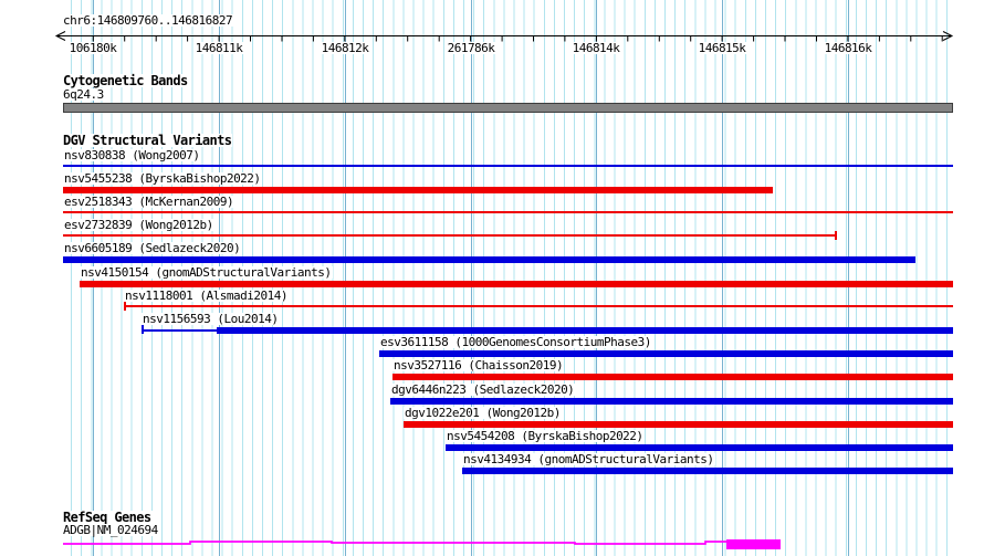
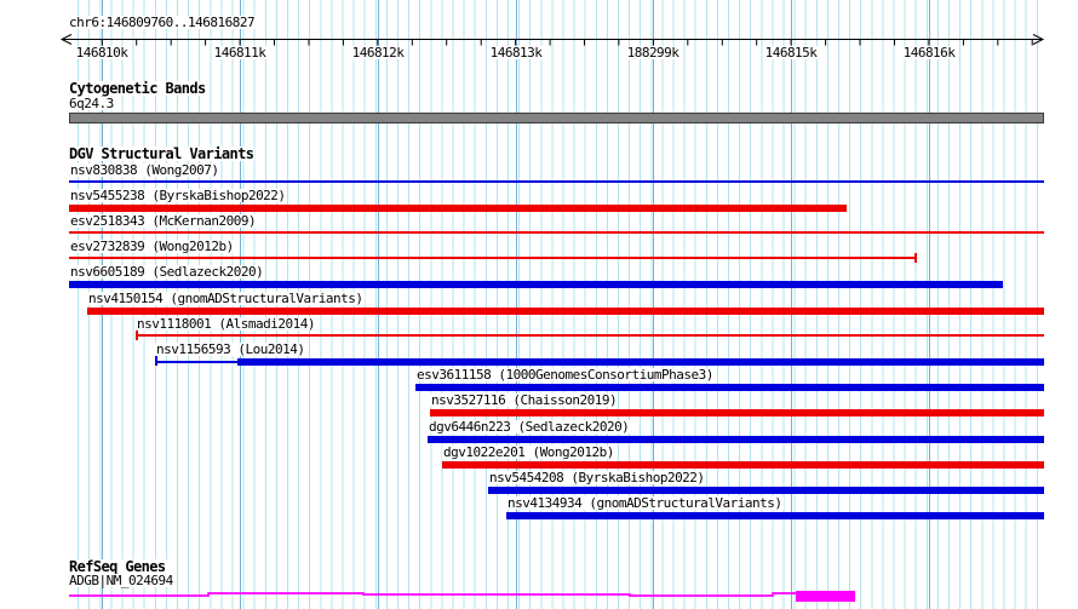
  chr6:146809760..146816827
- 106180k
+ 146810k
  146811k
  146812k
- 261786k
+ 146813k
- 146814k
+ 188299k
  146815k
  146816k
  Cytogenetic Bands
  6q24.3
  DGV Structural Variants
  nsv830838 (Wong2007)
  nsv5455238 (ByrskaBishop2022)
  esv2518343 (McKernan2009)
  esv2732839 (Wong2012b)
  nsv6605189 (Sedlazeck2020)
  nsv4150154 (gnomADStructuralVariants)
  nsv1118001 (Alsmadi2014)
  nsv1156593 (Lou2014)
  esv3611158 (1000GenomesConsortiumPhase3)
  nsv3527116 (Chaisson2019)
  dgv6446n223 (Sedlazeck2020)
  dgv1022e201 (Wong2012b)
  nsv5454208 (ByrskaBishop2022)
  nsv4134934 (gnomADStructuralVariants)
  RefSeq Genes
  ADGB|NM_024694
